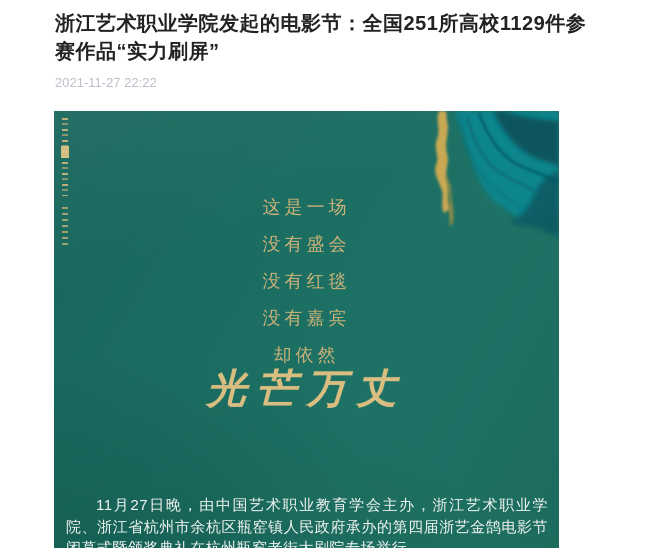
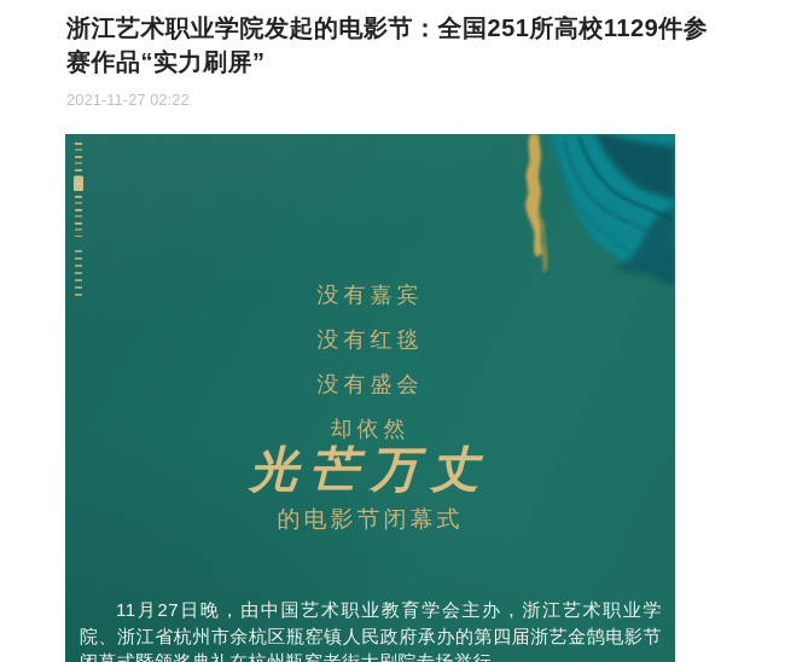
  浙江艺术职业学院发起的电影节：全国251所高校1129件参赛作品“实力刷屏”
- 2021-11-27 22:22
+ 2021-11-27 02:22
- 这是一场
- 没有盛会
+ 没有嘉宾
  没有红毯
- 没有嘉宾
+ 没有盛会
  却依然
  光芒万丈
+ 的电影节闭幕式
  11月27日晚，由中国艺术职业教育学会主办，浙江艺术职业学院、浙江省杭州市余杭区瓶窑镇人民政府承办的第四届浙艺金鹄电影节
